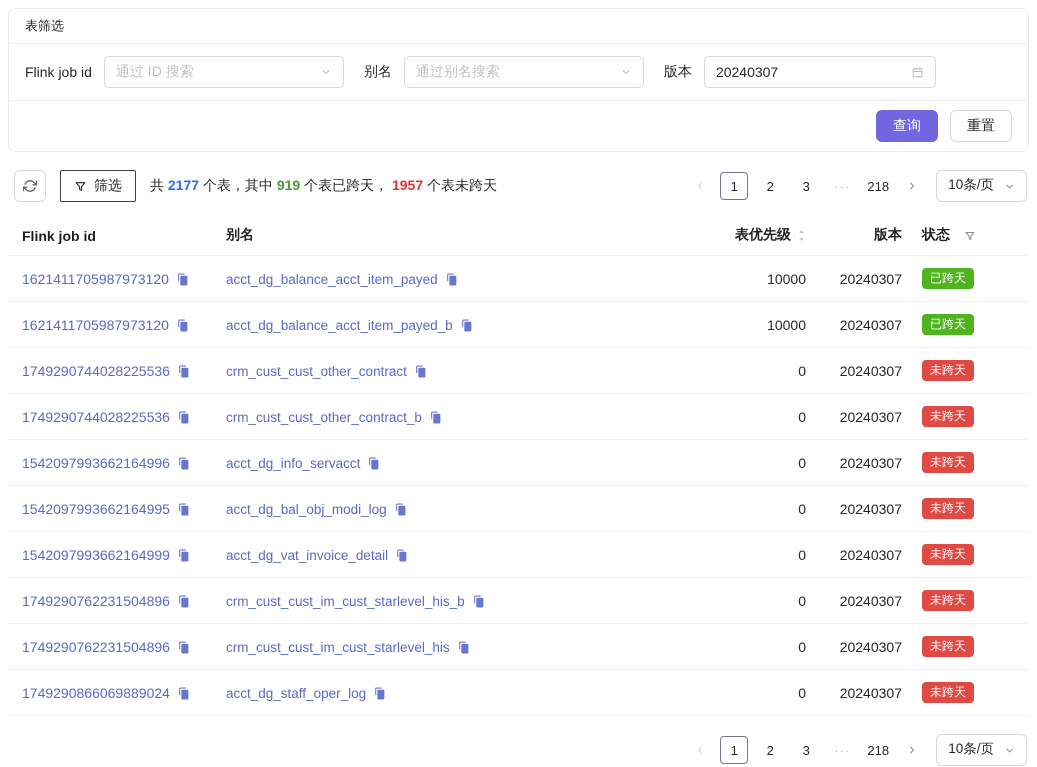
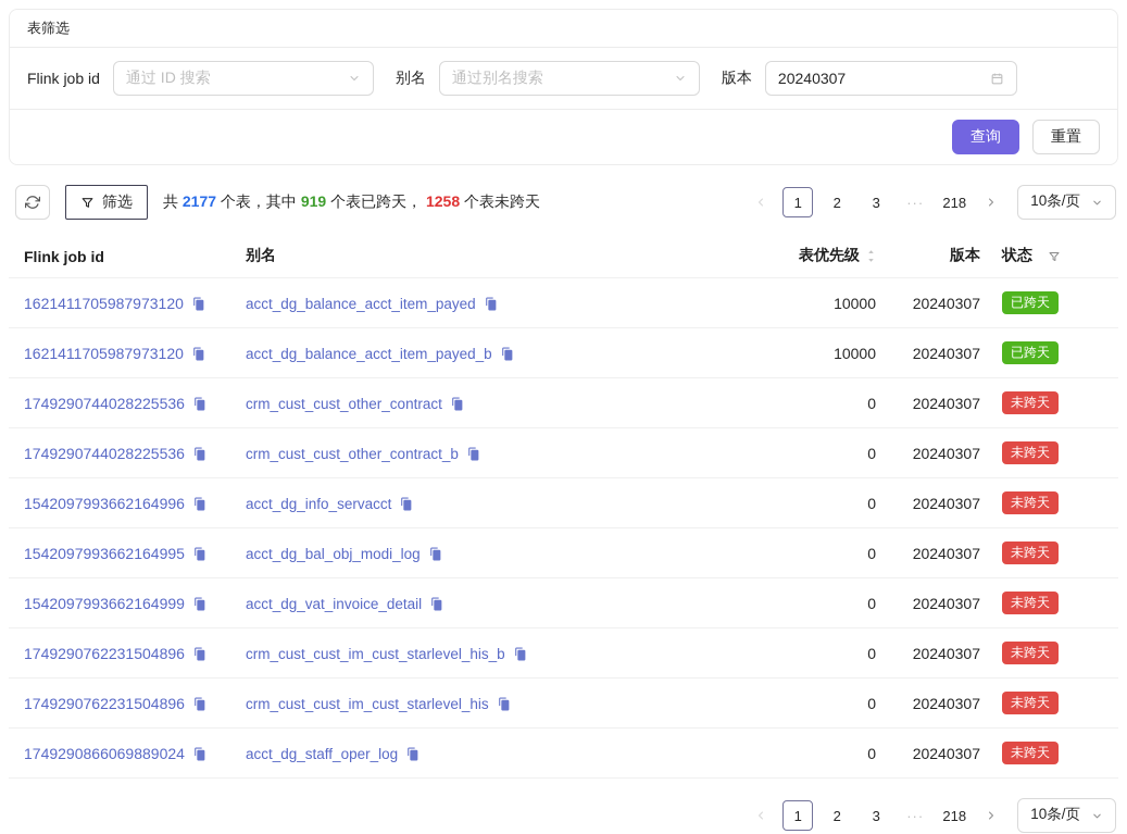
  表筛选
  Flink job id
  通过 ID 搜索
  别名
  通过别名搜索
  版本
  20240307
  查询
  重置
  筛选
- 共 2177 个表，其中 919 个表已跨天， 1957 个表未跨天
+ 共 2177 个表，其中 919 个表已跨天， 1258 个表未跨天
  1
  2
  3
  ···
  218
  10条/页
  Flink job id	别名	表优先级	版本	状态
  1621411705987973120	acct_dg_balance_acct_item_payed	10000	20240307	已跨天
  1621411705987973120	acct_dg_balance_acct_item_payed_b	10000	20240307	已跨天
  1749290744028225536	crm_cust_cust_other_contract	0	20240307	未跨天
  1749290744028225536	crm_cust_cust_other_contract_b	0	20240307	未跨天
  1542097993662164996	acct_dg_info_servacct	0	20240307	未跨天
  1542097993662164995	acct_dg_bal_obj_modi_log	0	20240307	未跨天
  1542097993662164999	acct_dg_vat_invoice_detail	0	20240307	未跨天
  1749290762231504896	crm_cust_cust_im_cust_starlevel_his_b	0	20240307	未跨天
  1749290762231504896	crm_cust_cust_im_cust_starlevel_his	0	20240307	未跨天
  1749290866069889024	acct_dg_staff_oper_log	0	20240307	未跨天
  1
  2
  3
  ···
  218
  10条/页
